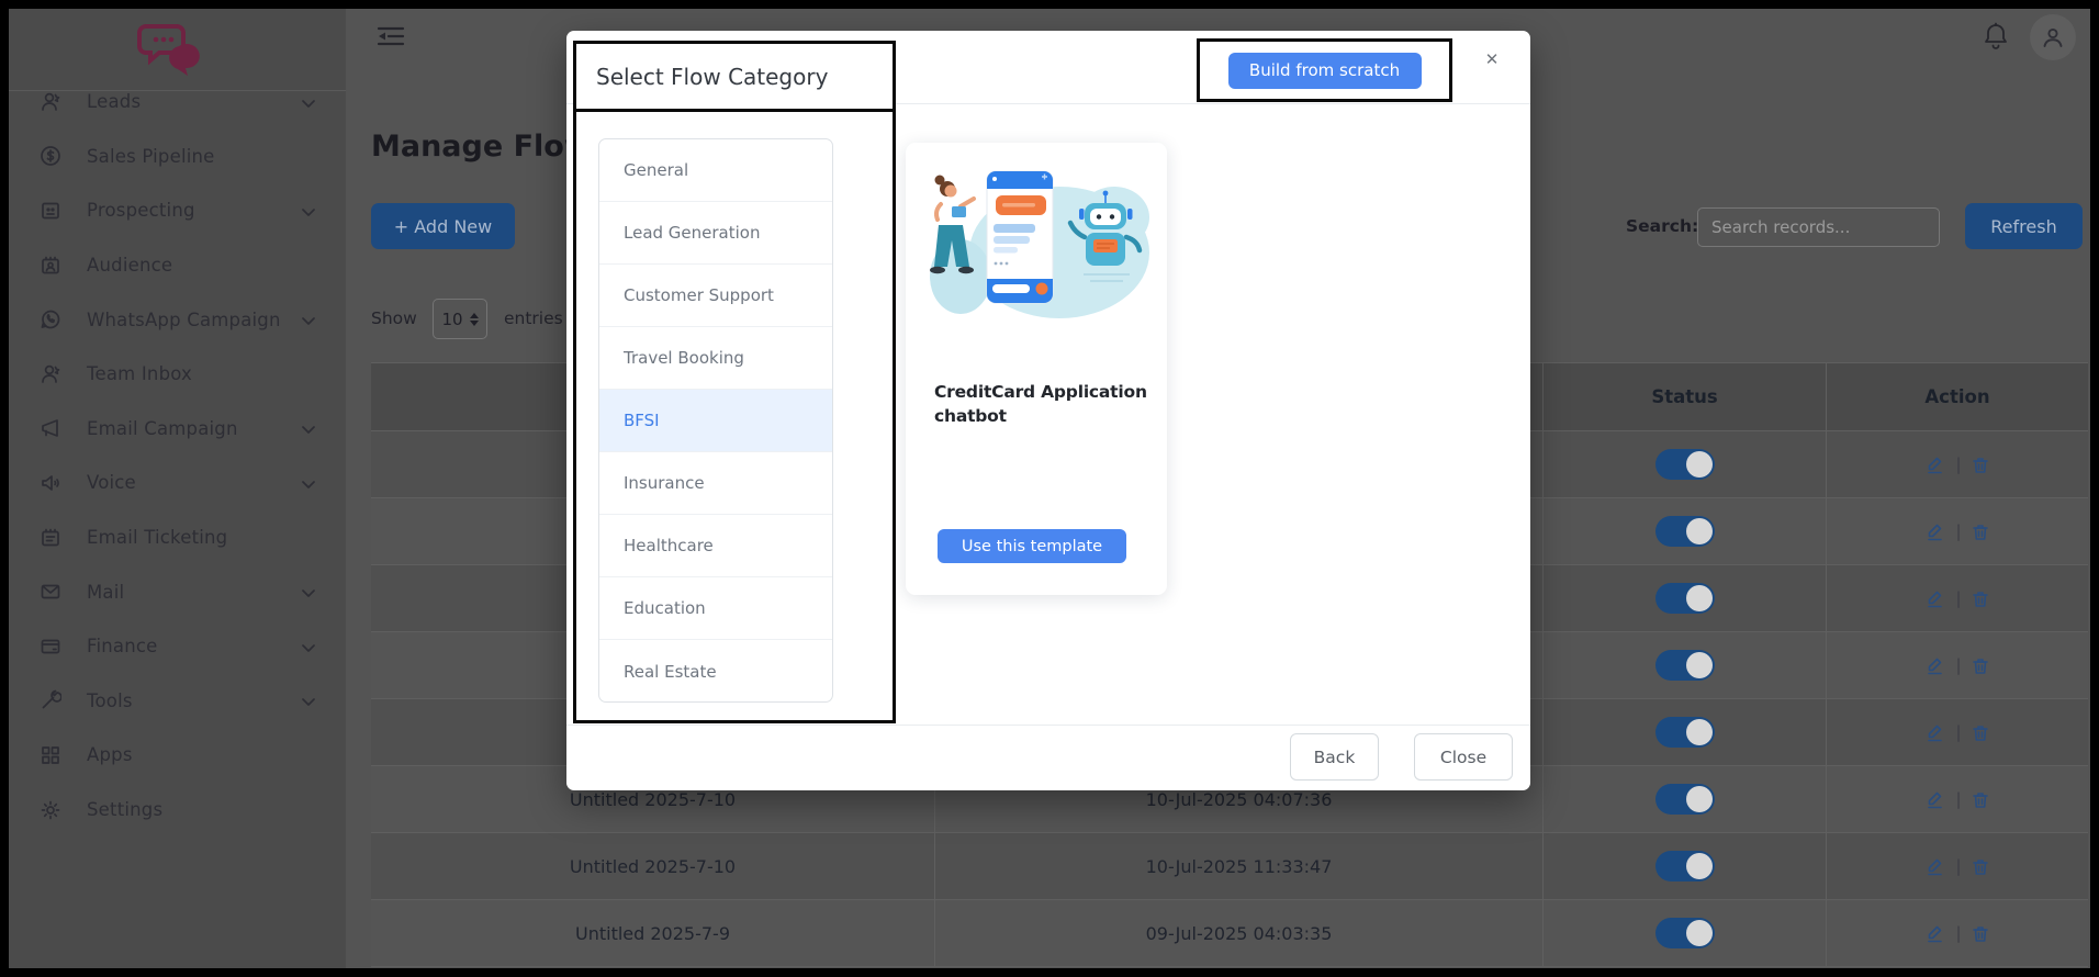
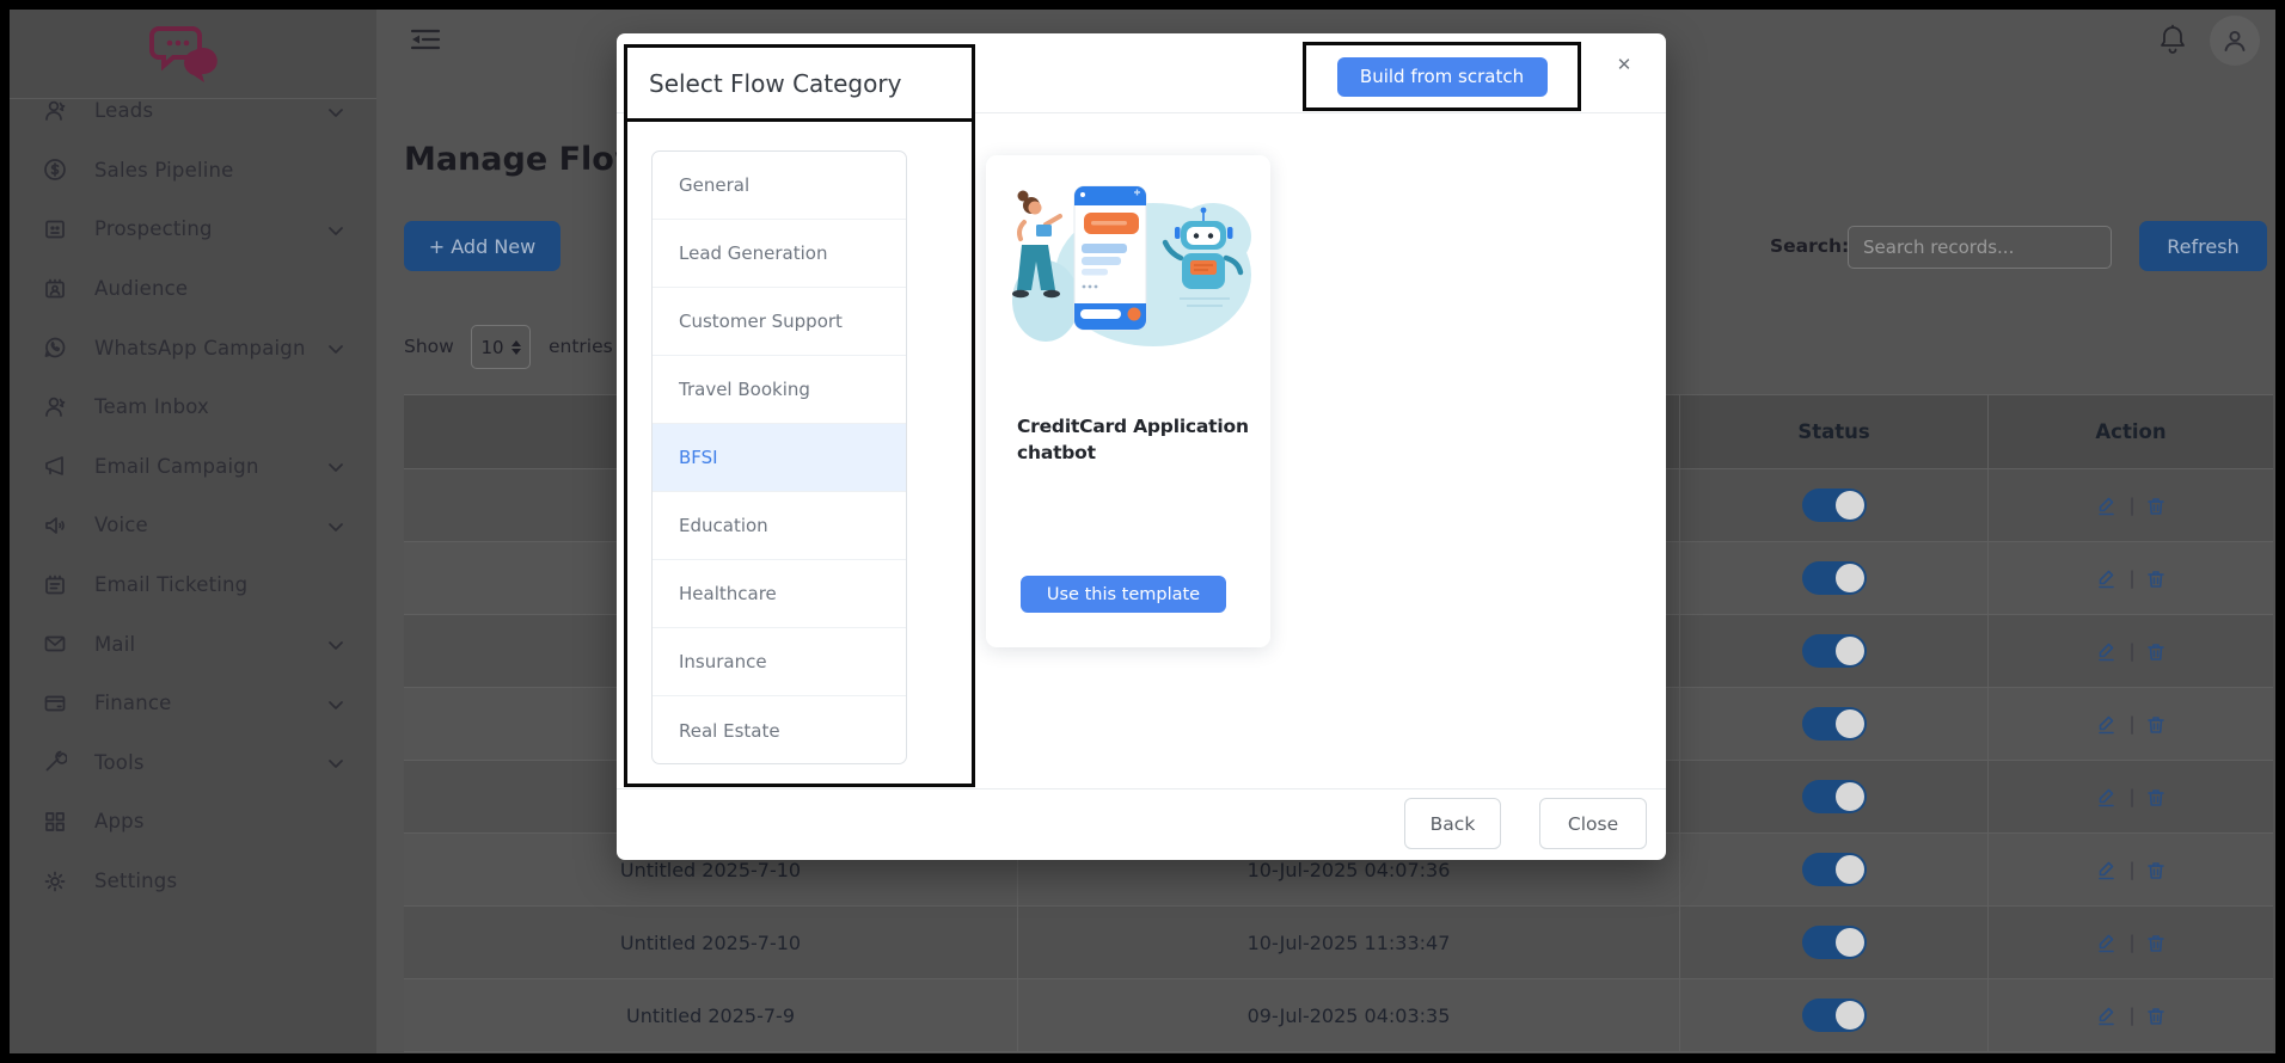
  Leads
  Sales Pipeline
  Prospecting
  Audience
  WhatsApp Campaign
  Team Inbox
  Email Campaign
  Voice
  Email Ticketing
  Mail
  Finance
  Tools
  Apps
  Settings
  Manage Flo
  + Add New
  Search:
  Search records...
  Refresh
  Show
  10
  entries
  Status
  Action
  Untitled 2025-7-10
  10-Jul-2025 04:07:36
  Untitled 2025-7-10
  10-Jul-2025 11:33:47
  Untitled 2025-7-9
  09-Jul-2025 04:03:35
  ✕
  Build from scratch
  Select Flow Category
  General
  Lead Generation
  Customer Support
  Travel Booking
  BFSI
- Insurance
+ Education
  Healthcare
- Education
+ Insurance
  Real Estate
  CreditCard Application chatbot
  Use this template
  Back
  Close
